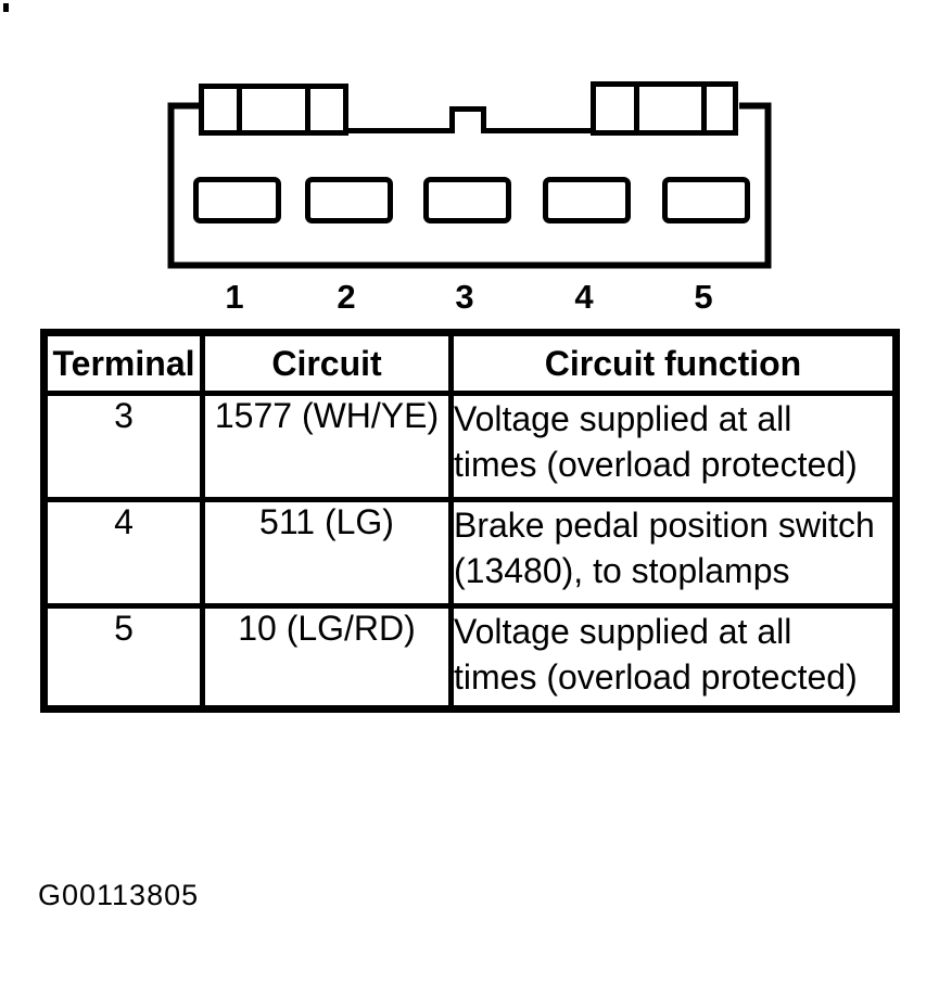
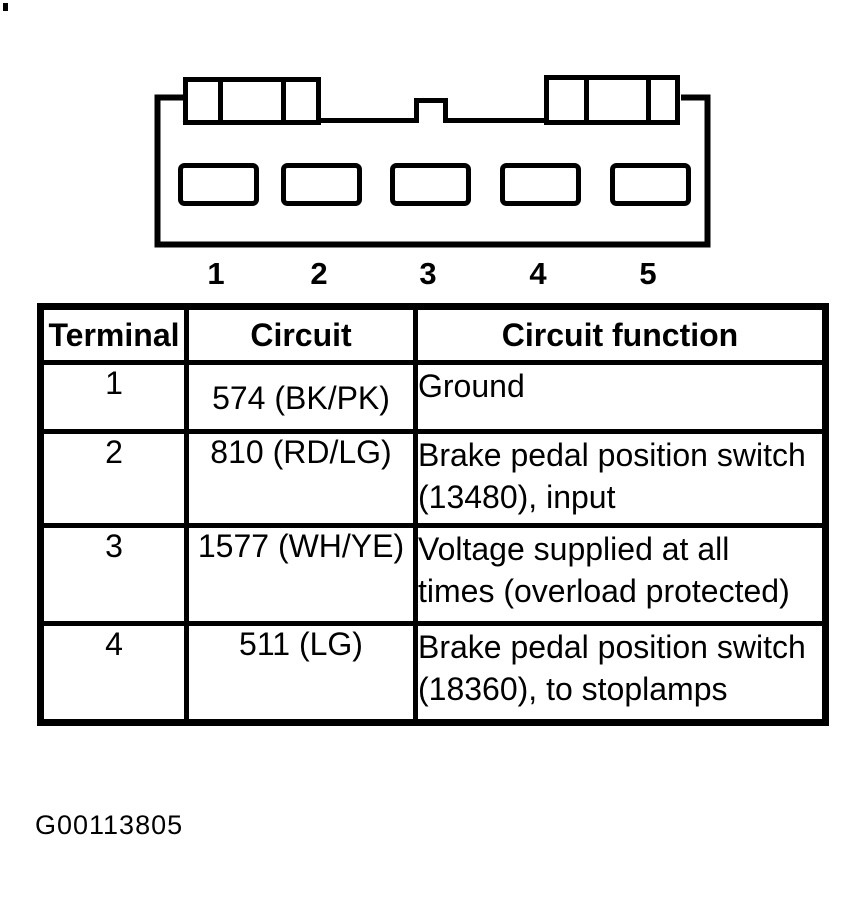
  1
  2
  3
  4
  5
  Terminal	Circuit	Circuit function
+ 1	574 (BK/PK)	Ground
+ 2	810 (RD/LG)	Brake pedal position switch (13480), input
  3	1577 (WH/YE)	Voltage supplied at all times (overload protected)
- 4	511 (LG)	Brake pedal position switch (13480), to stoplamps
+ 4	511 (LG)	Brake pedal position switch (18360), to stoplamps
- 5	10 (LG/RD)	Voltage supplied at all times (overload protected)
  G00113805
